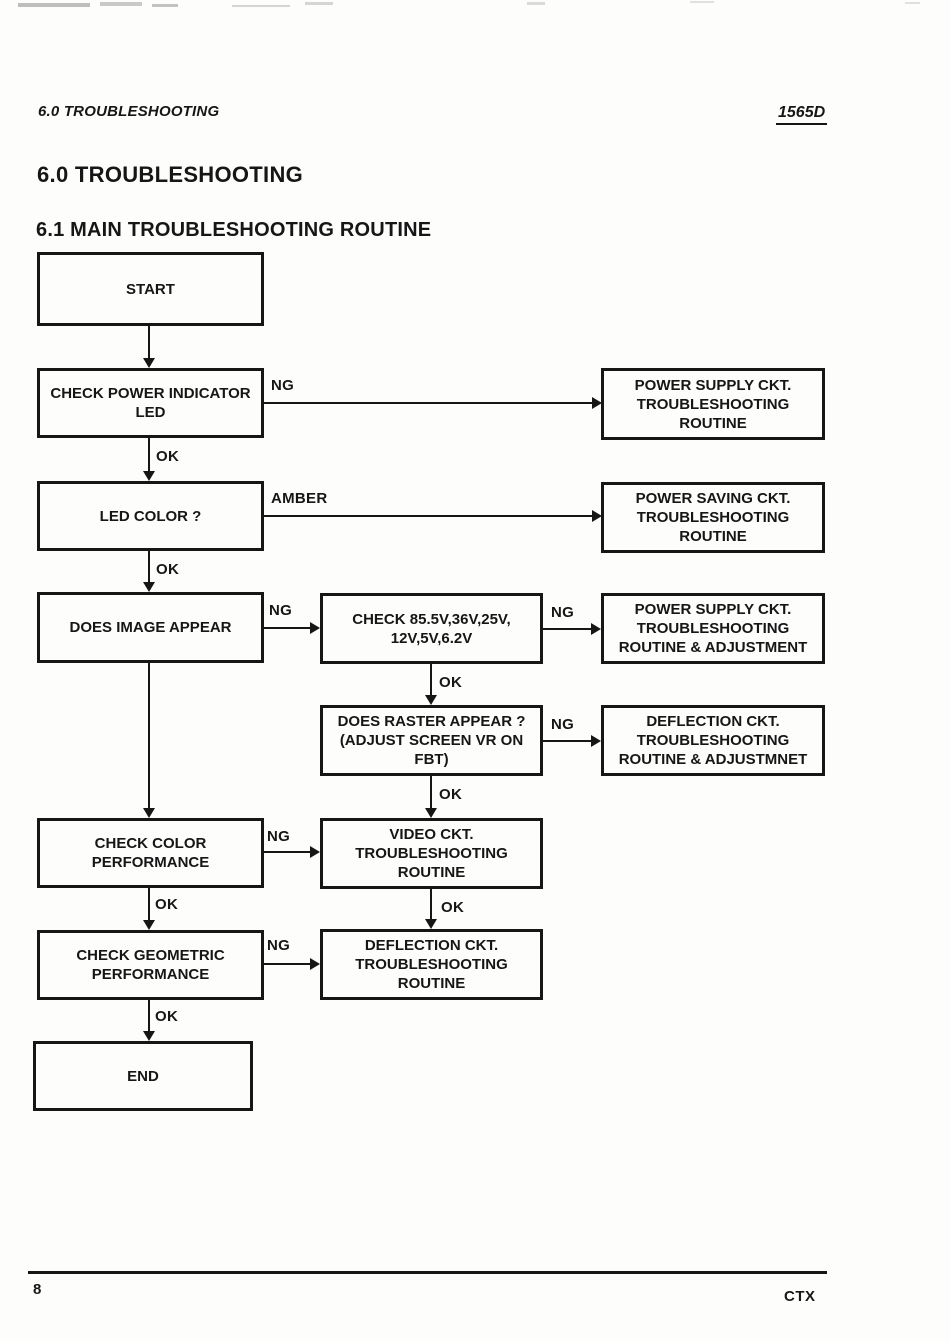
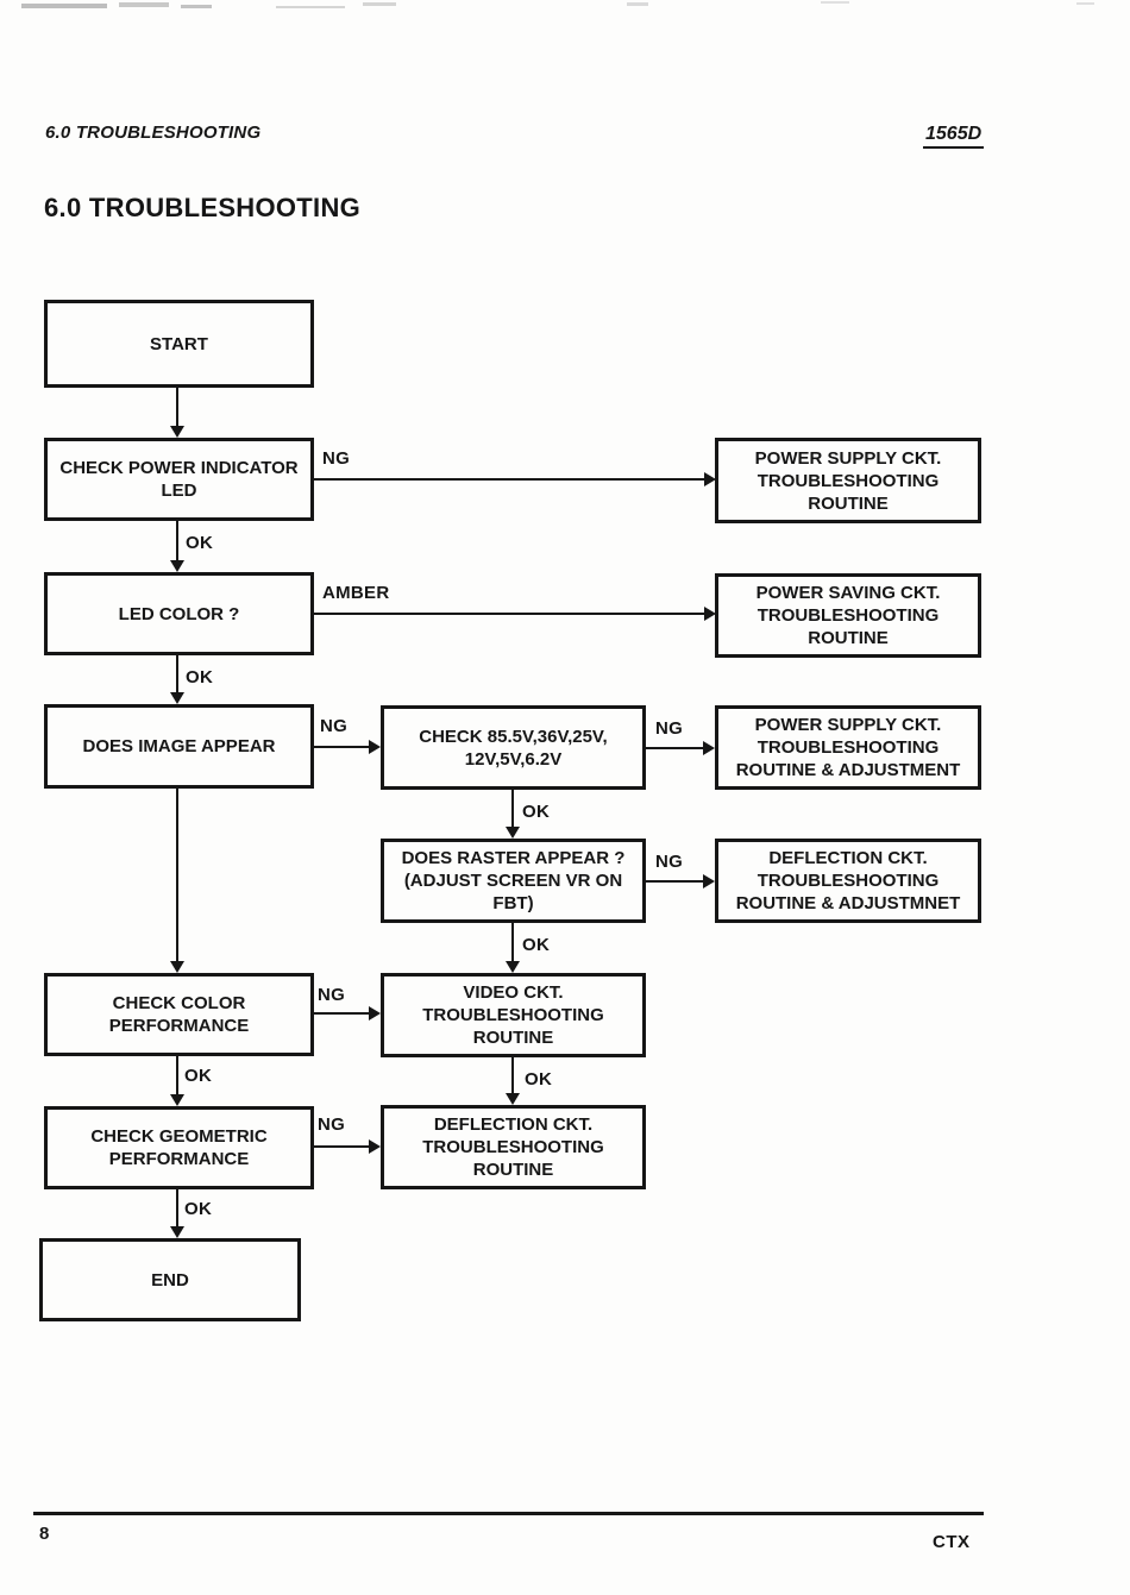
  6.0 TROUBLESHOOTING
  1565D
  6.0 TROUBLESHOOTING
- 6.1 MAIN TROUBLESHOOTING ROUTINE
  START
  CHECK POWER INDICATOR
  LED
  LED COLOR ?
  DOES IMAGE APPEAR
  CHECK COLOR
  PERFORMANCE
  CHECK GEOMETRIC
  PERFORMANCE
  END
  CHECK 85.5V,36V,25V,
  12V,5V,6.2V
  DOES RASTER APPEAR ?
  (ADJUST SCREEN VR ON
  FBT)
  VIDEO CKT.
  TROUBLESHOOTING
  ROUTINE
  DEFLECTION CKT.
  TROUBLESHOOTING
  ROUTINE
  POWER SUPPLY CKT.
  TROUBLESHOOTING
  ROUTINE
  POWER SAVING CKT.
  TROUBLESHOOTING
  ROUTINE
  POWER SUPPLY CKT.
  TROUBLESHOOTING
  ROUTINE & ADJUSTMENT
  DEFLECTION CKT.
  TROUBLESHOOTING
  ROUTINE & ADJUSTMNET
  NG
  OK
  AMBER
  OK
  NG
  NG
  OK
  NG
  OK
  NG
  OK
  OK
  NG
  OK
  8
  CTX
